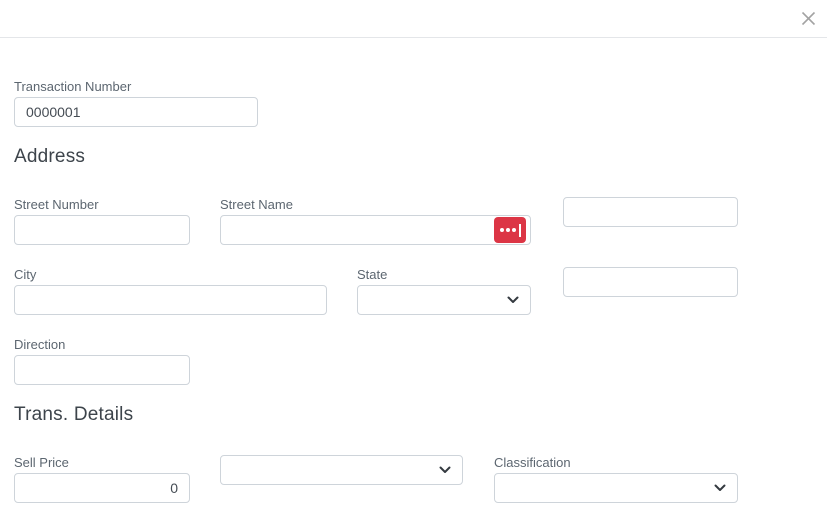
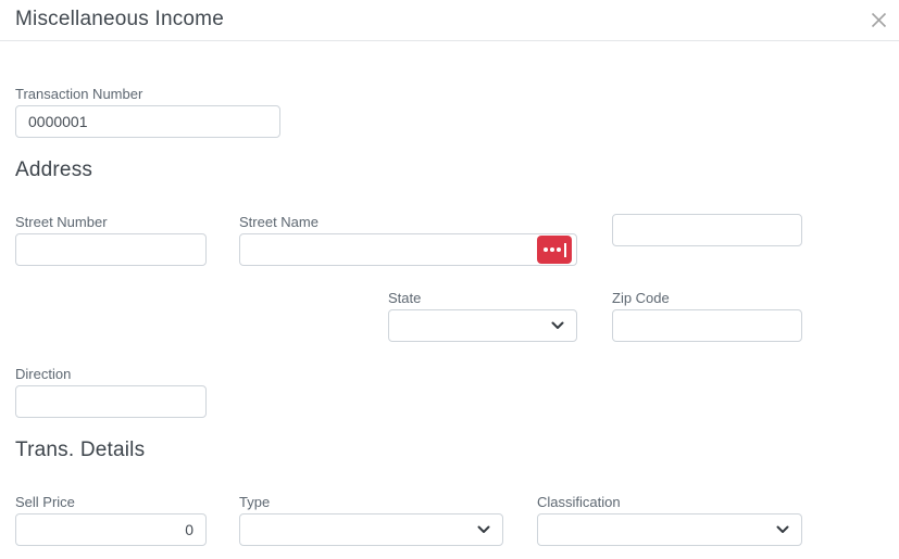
+ Miscellaneous Income
  Transaction Number
  0000001
  Address
  Street Number
  Street Name
- City
  State
+ Zip Code
  Direction
  Trans. Details
  Sell Price
  0
+ Type
  Classification
